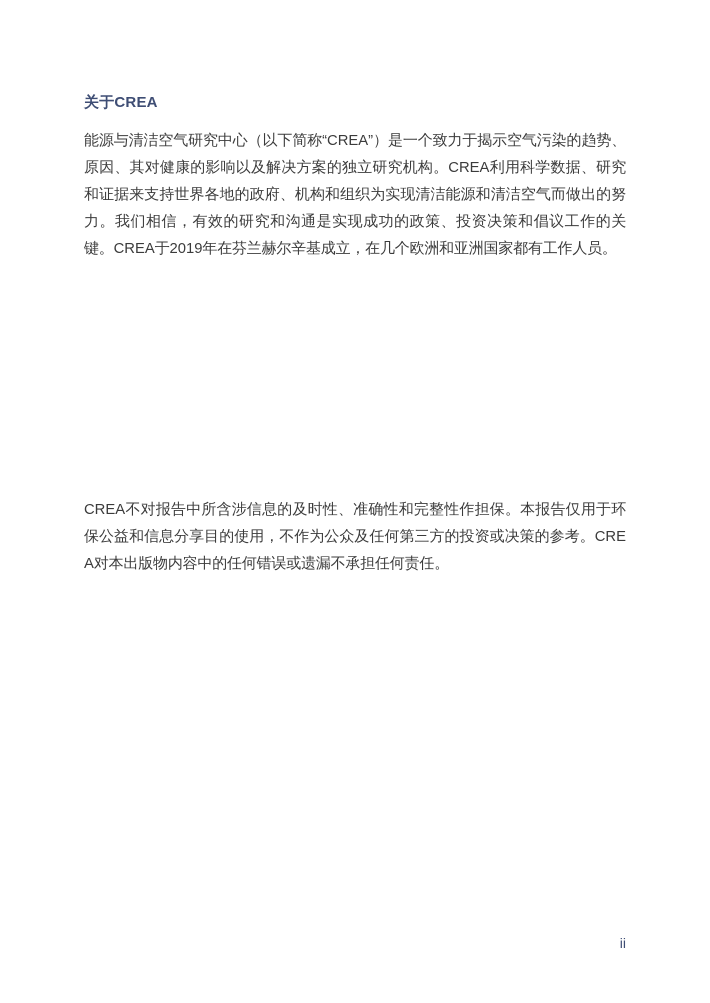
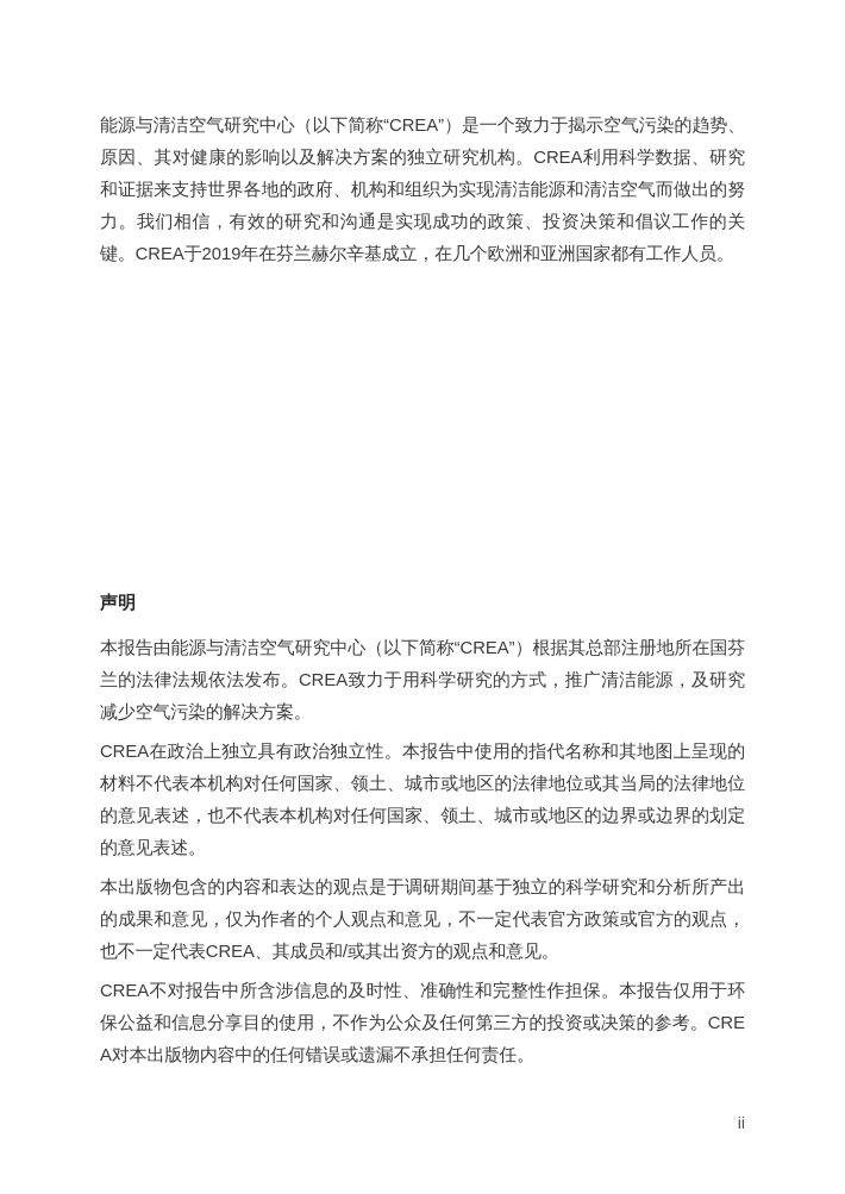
- 关于CREA
  能源与清洁空气研究中心（以下简称“CREA”）是一个致力于揭示空气污染的趋势、原因、其对健康的影响以及解决方案的独立研究机构。CREA利用科学数据、研究和证据来支持世界各地的政府、机构和组织为实现清洁能源和清洁空气而做出的努力。我们相信，有效的研究和沟通是实现成功的政策、投资决策和倡议工作的关键。CREA于2019年在芬兰赫尔辛基成立，在几个欧洲和亚洲国家都有工作人员。
+ 声明
+ 本报告由能源与清洁空气研究中心（以下简称“CREA”）根据其总部注册地所在国芬兰的法律法规依法发布。CREA致力于用科学研究的方式，推广清洁能源，及研究减少空气污染的解决方案。
+ CREA在政治上独立具有政治独立性。本报告中使用的指代名称和其地图上呈现的材料不代表本机构对任何国家、领土、城市或地区的法律地位或其当局的法律地位的意见表述，也不代表本机构对任何国家、领土、城市或地区的边界或边界的划定的意见表述。
+ 本出版物包含的内容和表达的观点是于调研期间基于独立的科学研究和分析所产出的成果和意见，仅为作者的个人观点和意见，不一定代表官方政策或官方的观点，也不一定代表CREA、其成员和/或其出资方的观点和意见。
  CREA不对报告中所含涉信息的及时性、准确性和完整性作担保。本报告仅用于环保公益和信息分享目的使用，不作为公众及任何第三方的投资或决策的参考。CREA对本出版物内容中的任何错误或遗漏不承担任何责任。
  ii
